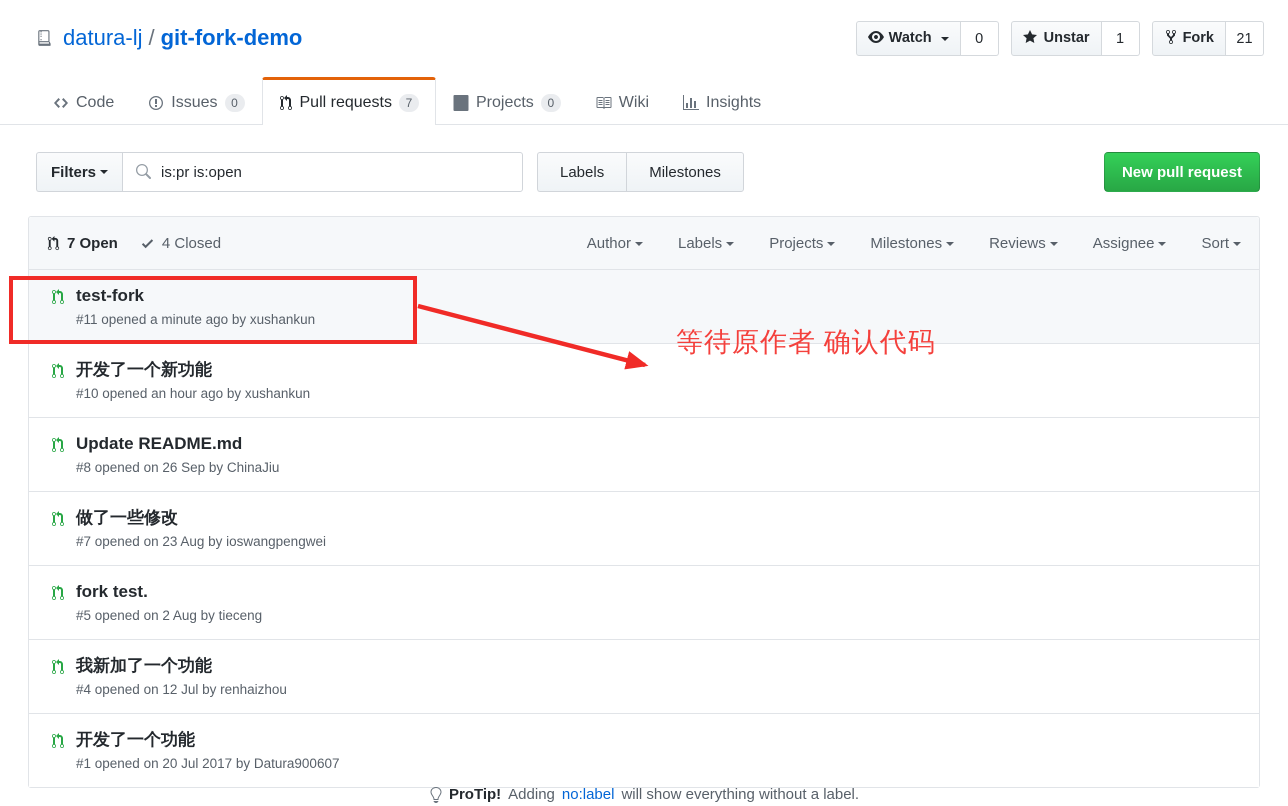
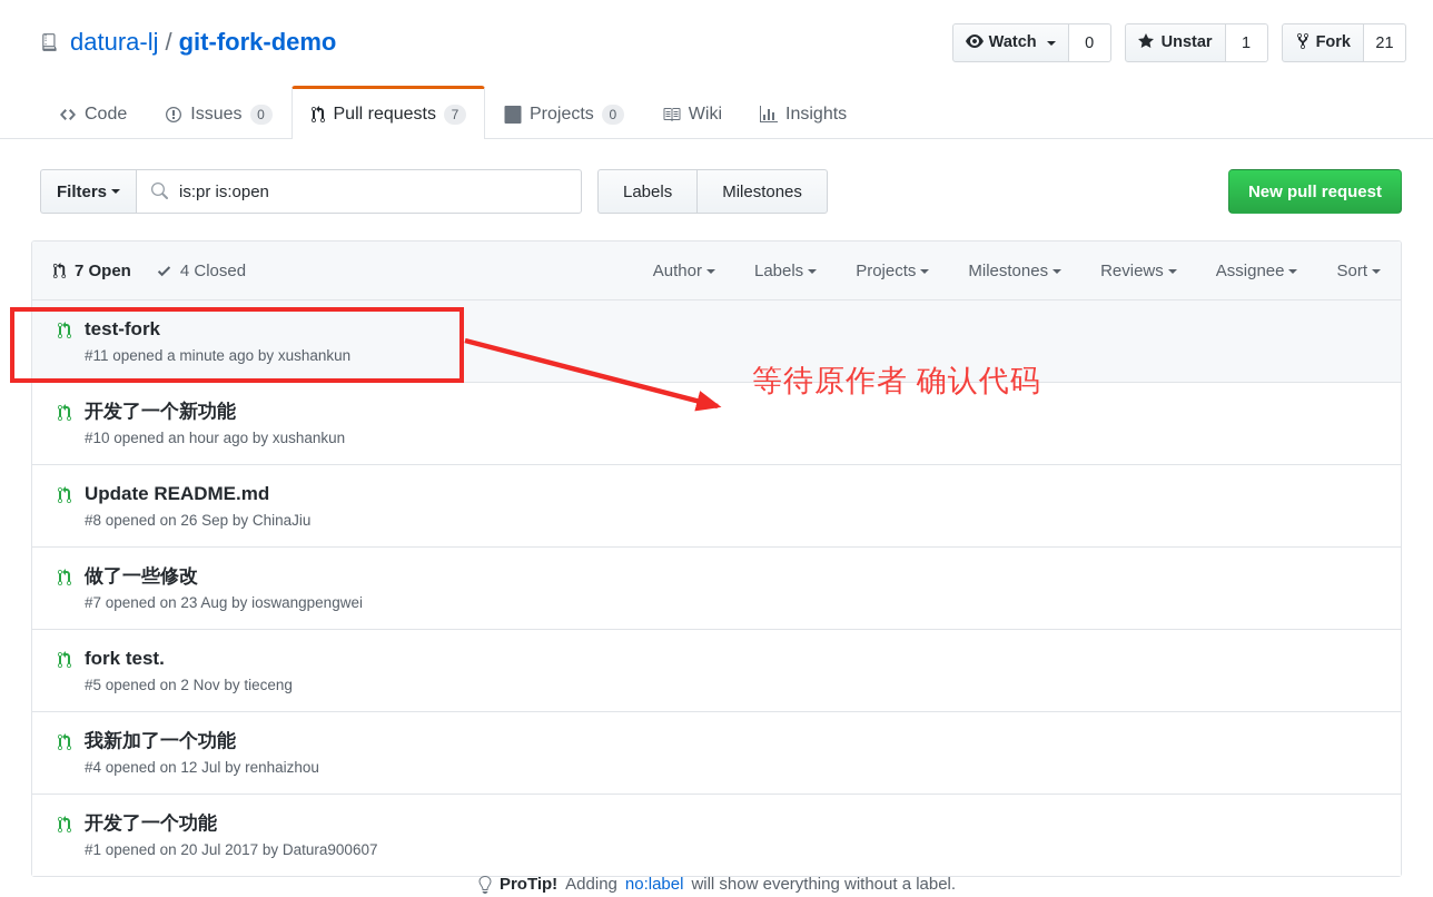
  datura-lj
  /
  git-fork-demo
  Watch
  0
  Unstar
  1
  Fork
  21
  Code
  Issues
  0
  Pull requests
  7
  Projects
  0
  Wiki
  Insights
  Filters
  is:pr is:open
  Labels
  Milestones
  New pull request
  7 Open
  4 Closed
  Author
  Labels
  Projects
  Milestones
  Reviews
  Assignee
  Sort
  test-fork
  #11 opened a minute ago by xushankun
  开发了一个新功能
  #10 opened an hour ago by xushankun
  Update README.md
  #8 opened on 26 Sep by ChinaJiu
  做了一些修改
  #7 opened on 23 Aug by ioswangpengwei
  fork test.
- #5 opened on 2 Aug by tieceng
+ #5 opened on 2 Nov by tieceng
  我新加了一个功能
  #4 opened on 12 Jul by renhaizhou
  开发了一个功能
  #1 opened on 20 Jul 2017 by Datura900607
  ProTip!
  Adding
  no:label
  will show everything without a label.
  等待原作者 确认代码
